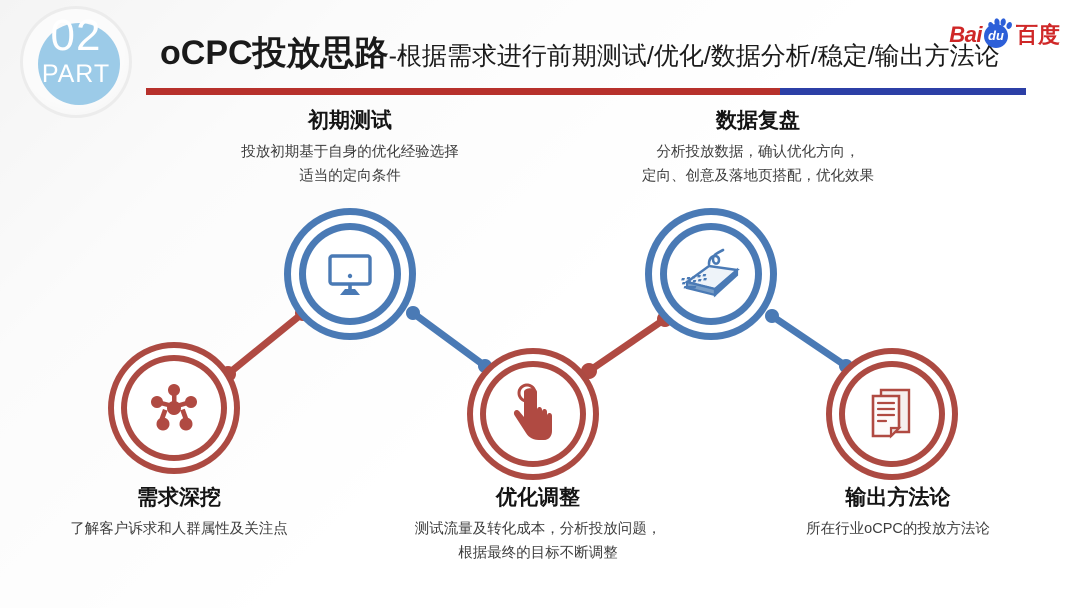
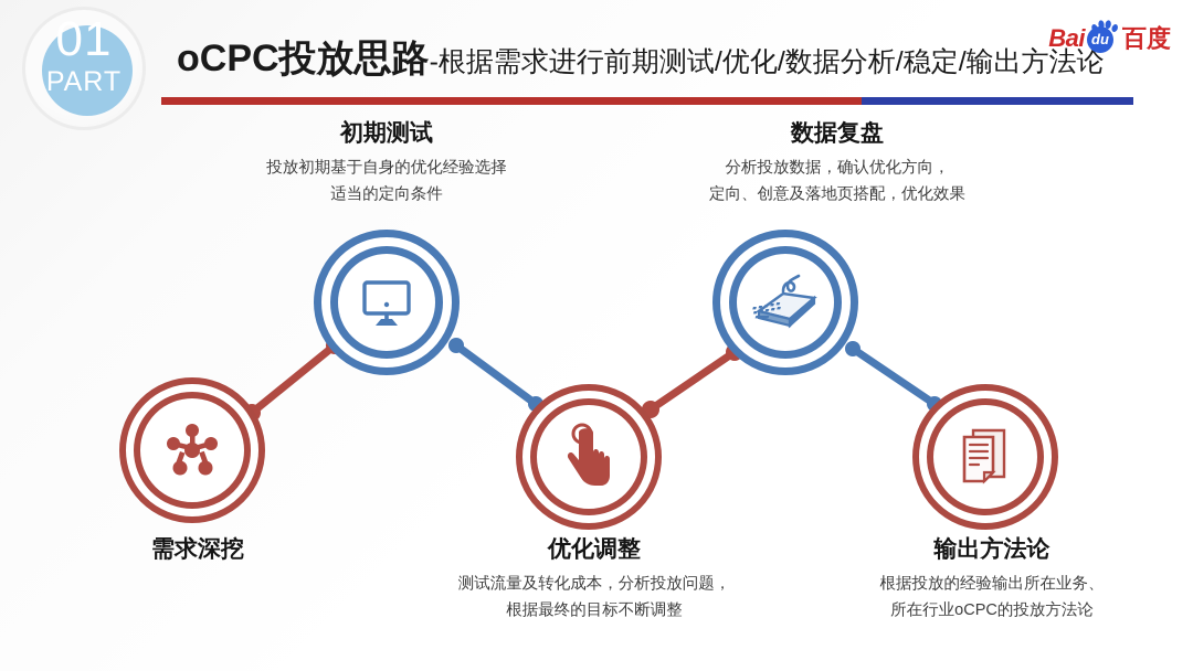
- 02
+ 01
  PART
  oCPC投放思路-根据需求进行前期测试/优化/数据分析/稳定/输出方法论
  Bai
  du
  百度
  初期测试
  投放初期基于自身的优化经验选择
  适当的定向条件
  数据复盘
  分析投放数据，确认优化方向，
  定向、创意及落地页搭配，优化效果
  需求深挖
- 了解客户诉求和人群属性及关注点
  优化调整
  测试流量及转化成本，分析投放问题，
  根据最终的目标不断调整
  输出方法论
+ 根据投放的经验输出所在业务、
  所在行业oCPC的投放方法论
